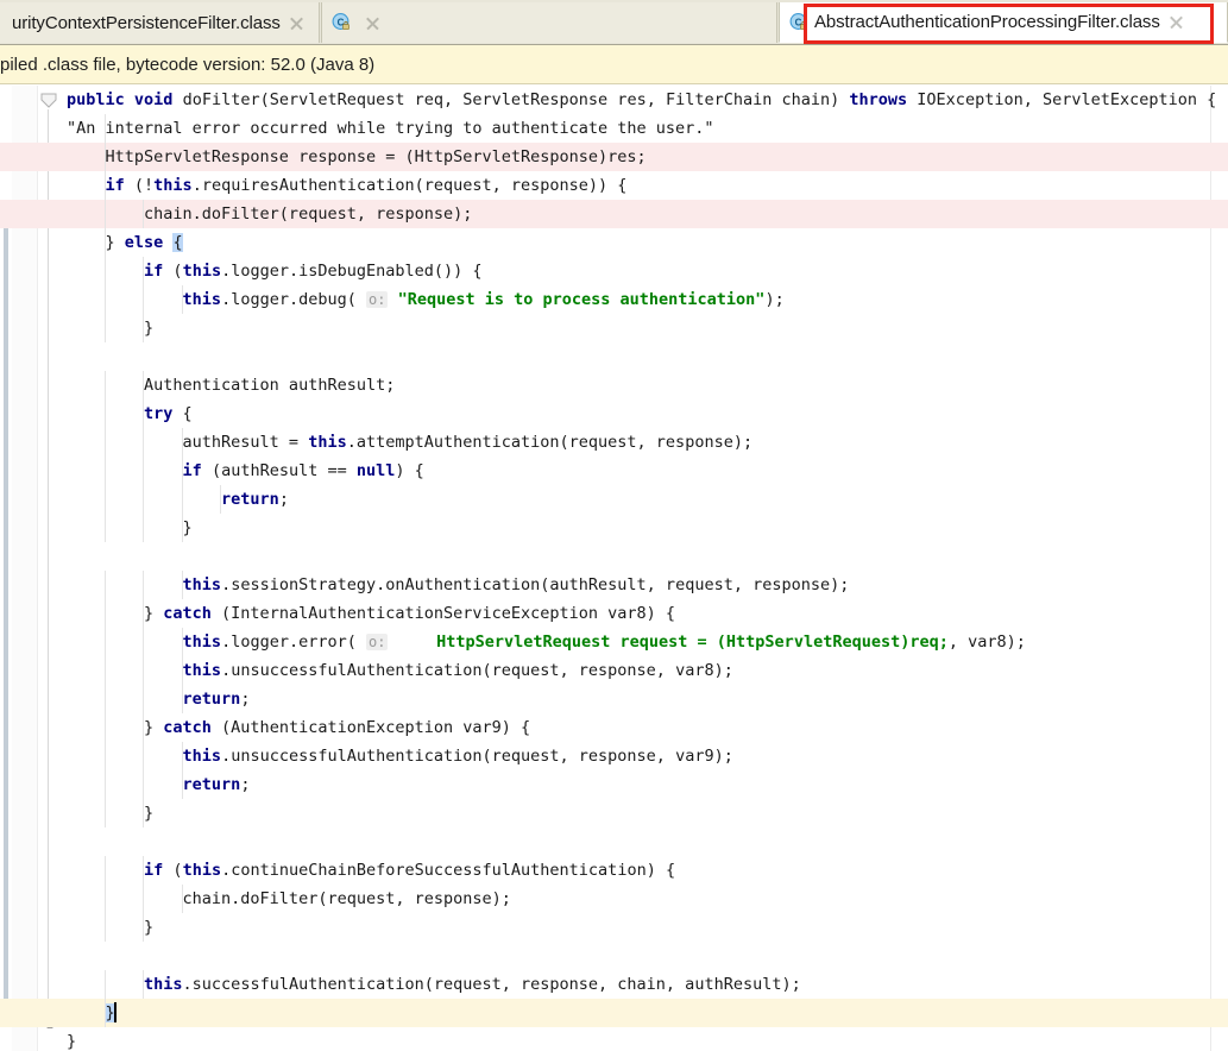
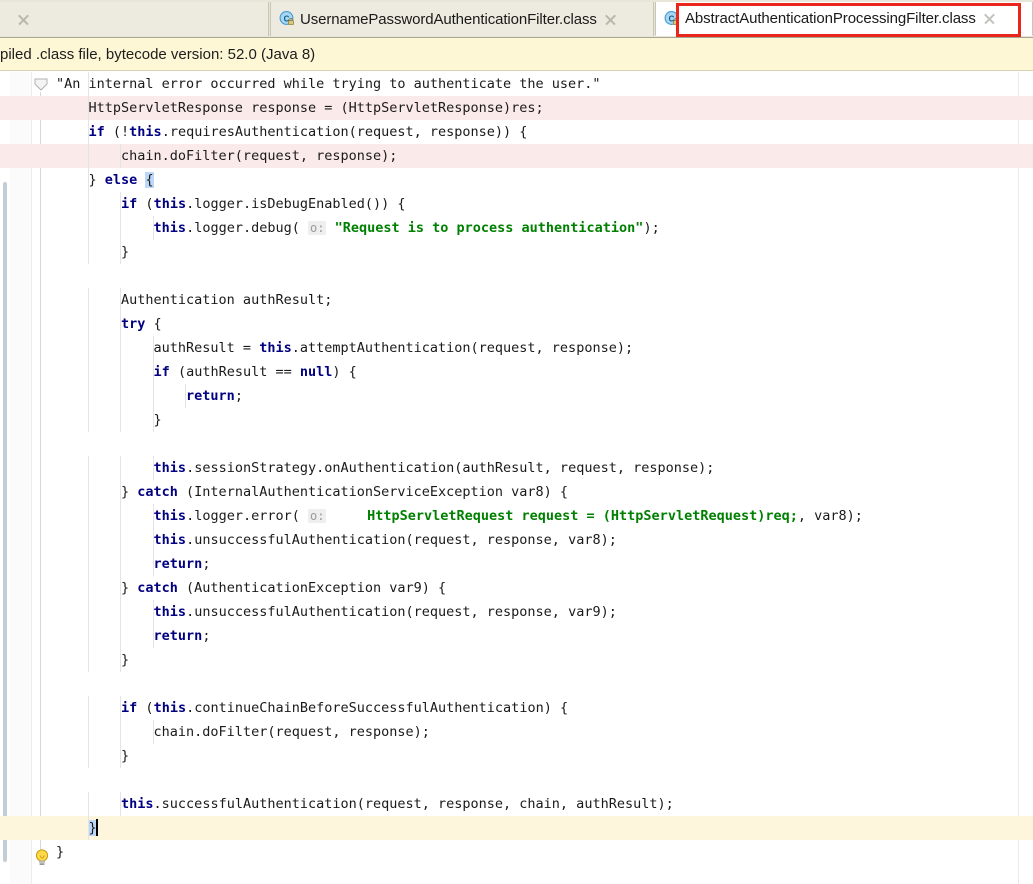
- urityContextPersistenceFilter.class
  C
+ UsernamePasswordAuthenticationFilter.class
  C
  AbstractAuthenticationProcessingFilter.class
  piled .class file, bytecode version: 52.0 (Java 8)
- public void doFilter(ServletRequest req, ServletResponse res, FilterChain chain) throws IOException, ServletException {
  "An internal error occurred while trying to authenticate the user."
  HttpServletResponse response = (HttpServletResponse)res;
  if (!this.requiresAuthentication(request, response)) {
  chain.doFilter(request, response);
  } else {
  if (this.logger.isDebugEnabled()) {
  this.logger.debug( o: "Request is to process authentication");
  }
  Authentication authResult;
  try {
  authResult = this.attemptAuthentication(request, response);
  if (authResult == null) {
  return;
  }
  this.sessionStrategy.onAuthentication(authResult, request, response);
  } catch (InternalAuthenticationServiceException var8) {
  this.logger.error( o: HttpServletRequest request = (HttpServletRequest)req;, var8);
  this.unsuccessfulAuthentication(request, response, var8);
  return;
  } catch (AuthenticationException var9) {
  this.unsuccessfulAuthentication(request, response, var9);
  return;
  }
  if (this.continueChainBeforeSuccessfulAuthentication) {
  chain.doFilter(request, response);
  }
  this.successfulAuthentication(request, response, chain, authResult);
  }
  }
